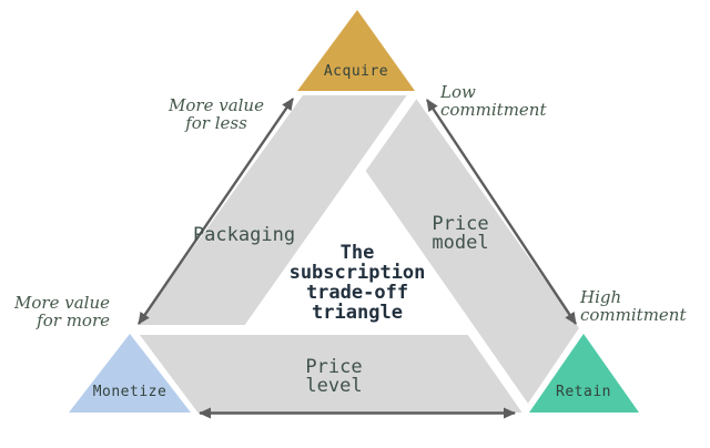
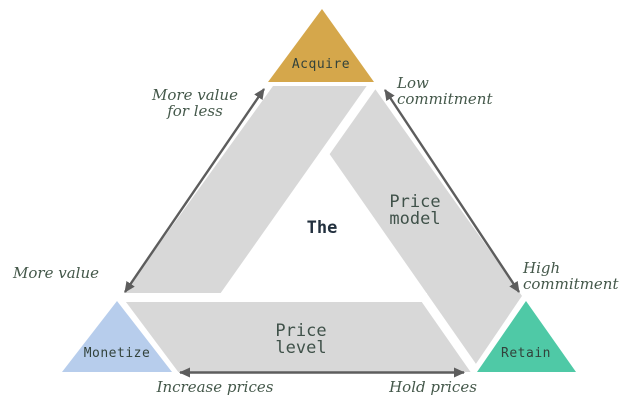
  Acquire
  Monetize
  Retain
- Packaging
  Price
  model
  Price
  level
  The
- subscription
- trade-off
- triangle
  More value
  for less
  Low
  commitment
  More value
- for more
  High
  commitment
+ Increase prices
+ Hold prices
